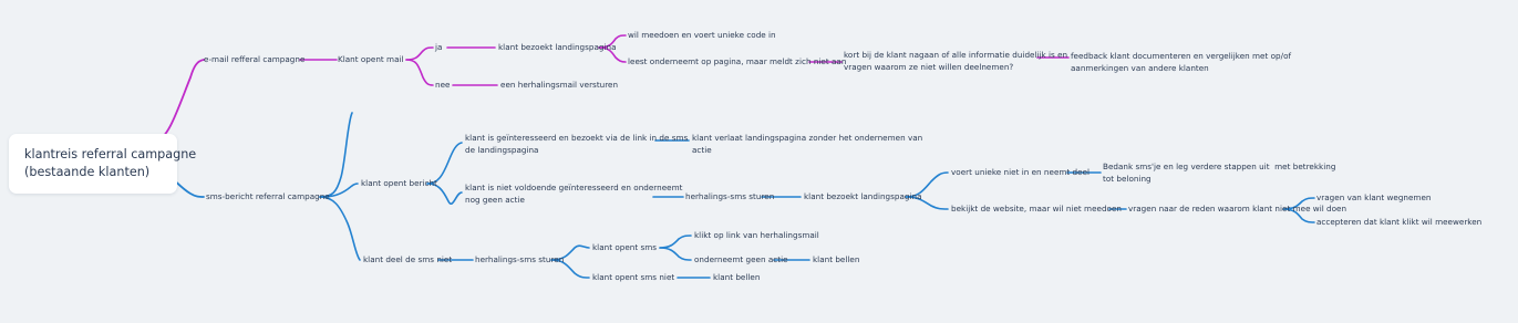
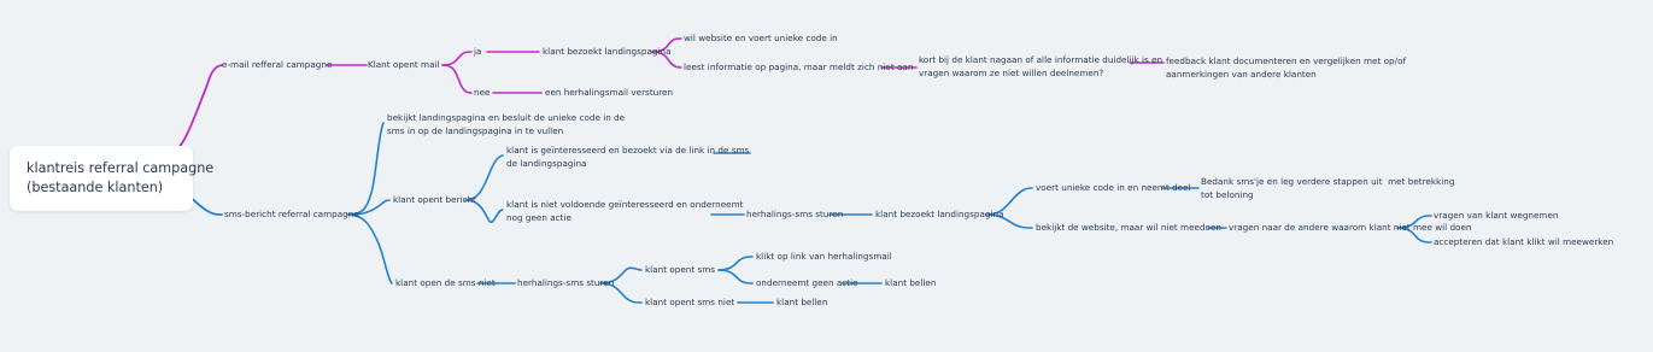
  klantreis referral campagne
  (bestaande klanten)
  e-mail refferal campagne
  Klant opent mail
  ja
  nee
  klant bezoekt landingspagina
- wil meedoen en voert unieke code in
+ wil website en voert unieke code in
- leest onderneemt op pagina, maar meldt zich niet aan
+ leest informatie op pagina, maar meldt zich niet aan
  kort bij de klant nagaan of alle informatie duidelijk is en
  vragen waarom ze niet willen deelnemen?
  feedback klant documenteren en vergelijken met op/of
  aanmerkingen van andere klanten
  een herhalingsmail versturen
  sms-bericht referral campagne
+ bekijkt landingspagina en besluit de unieke code in de
+ sms in op de landingspagina in te vullen
  klant opent bericht
  klant is geïnteresseerd en bezoekt via de link in de sms
  de landingspagina
- klant verlaat landingspagina zonder het ondernemen van
- actie
  klant is niet voldoende geïnteresseerd en onderneemt
  nog geen actie
  herhalings-sms sturen
  klant bezoekt landingspagina
- voert unieke niet in en neemt deel
+ voert unieke code in en neemt deel
  Bedank sms'je en leg verdere stappen uit met betrekking
  tot beloning
  bekijkt de website, maar wil niet meedoen
- vragen naar de reden waarom klant niet mee wil doen
+ vragen naar de andere waarom klant niet mee wil doen
  vragen van klant wegnemen
  accepteren dat klant klikt wil meewerken
- klant deel de sms niet
+ klant open de sms niet
  herhalings-sms sturen
  klant opent sms
  klikt op link van herhalingsmail
  onderneemt geen actie
  klant bellen
  klant opent sms niet
  klant bellen
